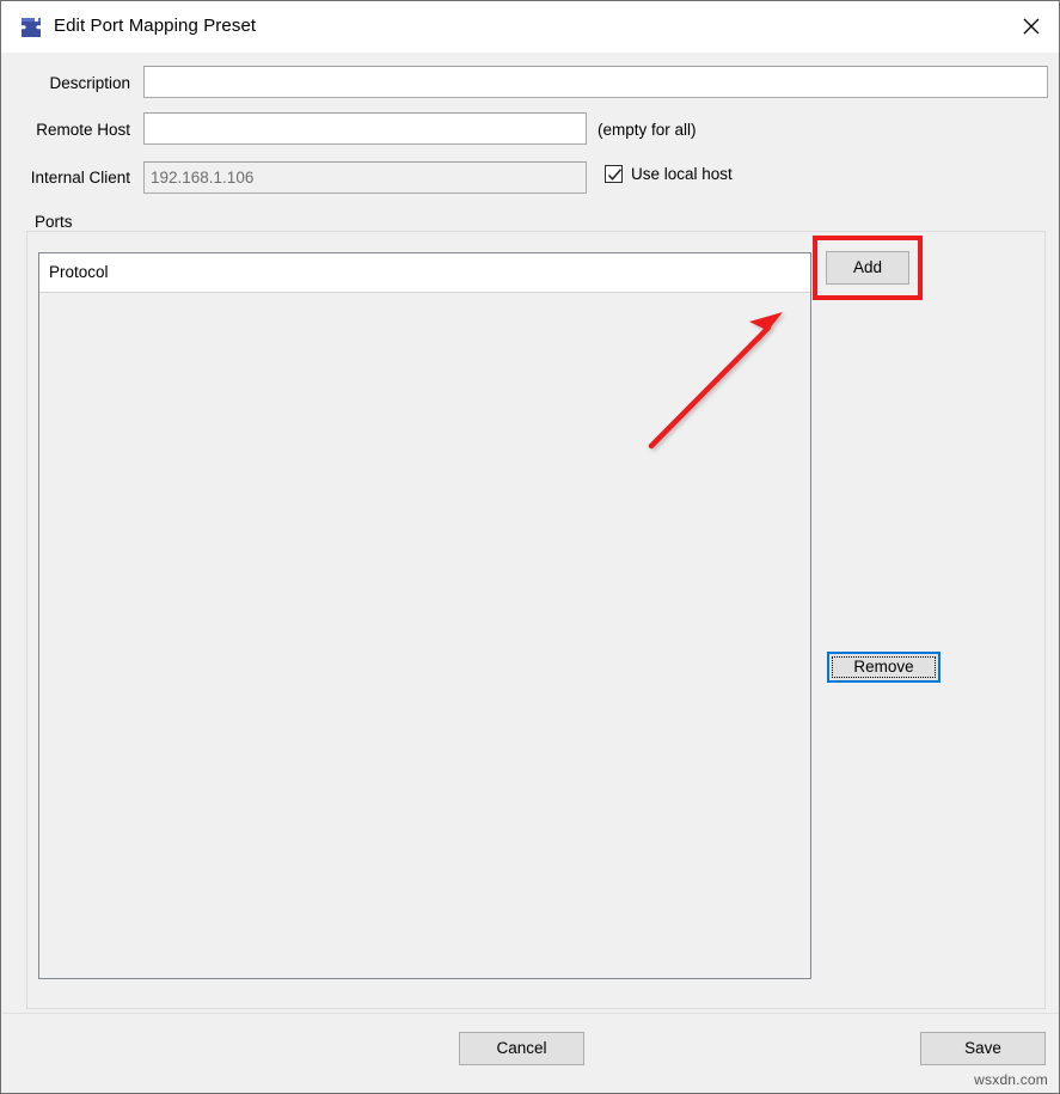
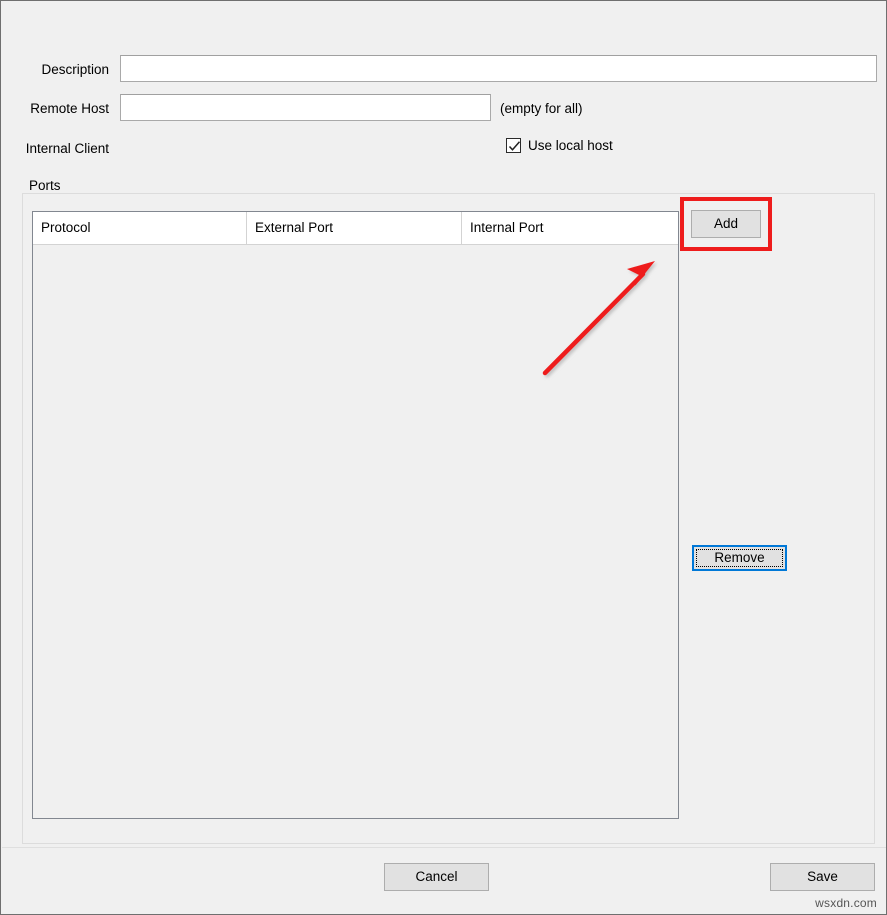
- Edit Port Mapping Preset
  Description
  Remote Host
  (empty for all)
  Internal Client
- 192.168.1.106
  Use local host
  Ports
  Protocol
+ External Port
+ Internal Port
  Add
  Remove
  Cancel
  Save
  wsxdn.com
